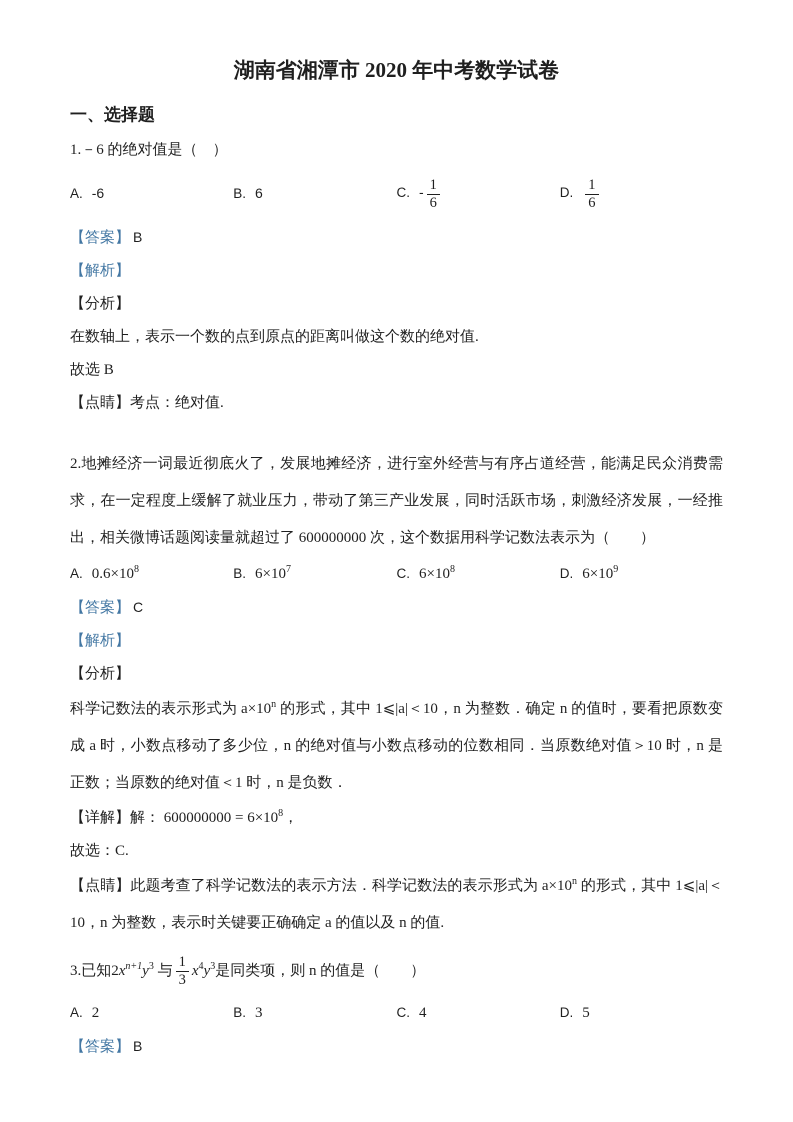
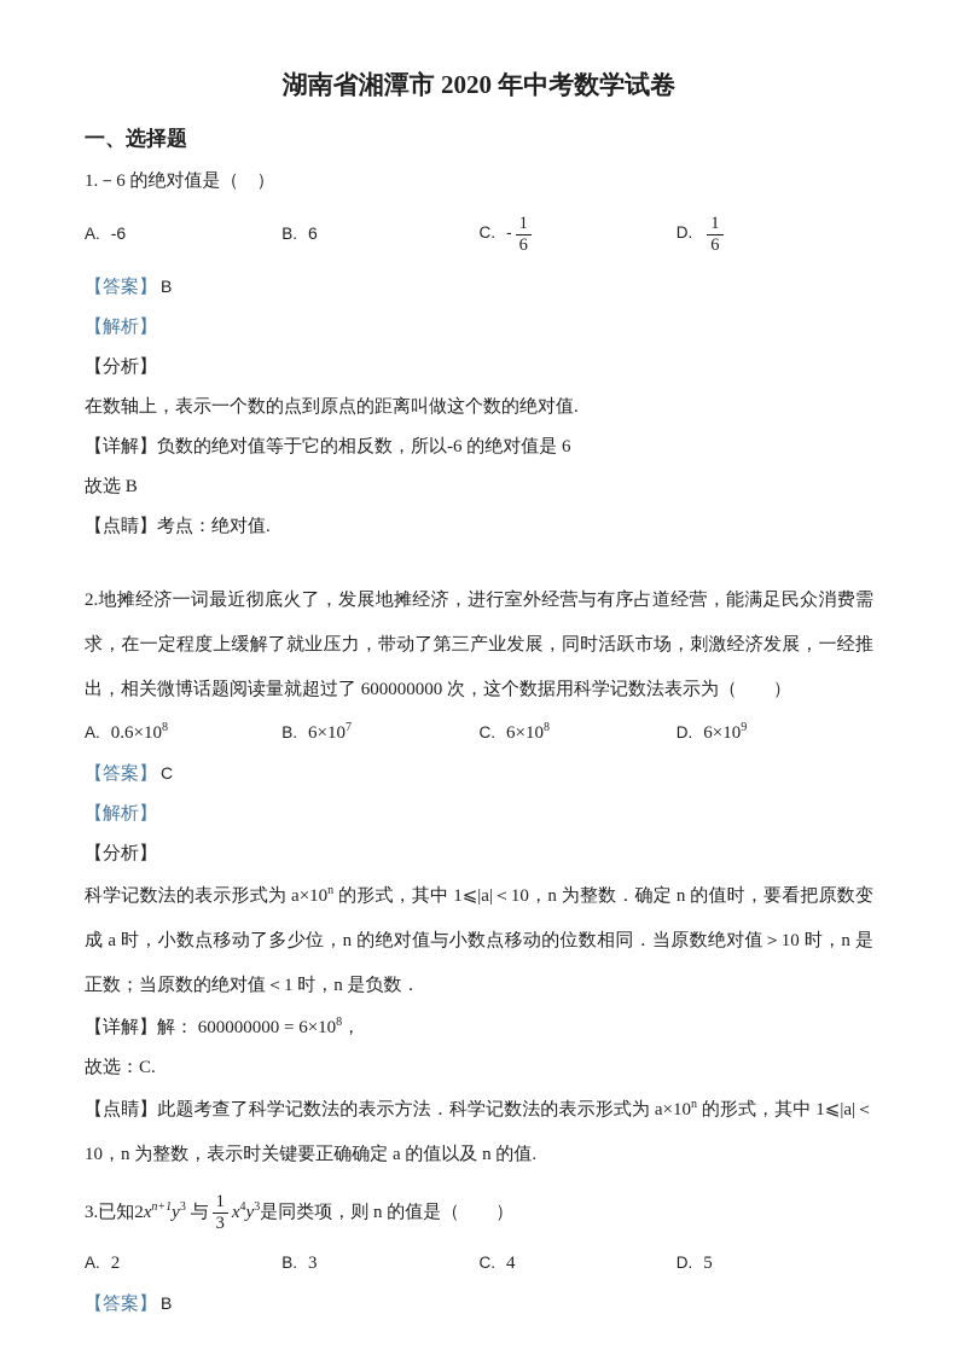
  湖南省湘潭市 2020 年中考数学试卷
  一、选择题
  1.－6 的绝对值是（ ）
  A. -6
  B. 6
  C. -
  1
  6
  D.
  1
  6
  【答案】 B
  【解析】
  【分析】
  在数轴上，表示一个数的点到原点的距离叫做这个数的绝对值.
+ 【详解】负数的绝对值等于它的相反数，所以-6 的绝对值是 6
  故选 B
  【点睛】考点：绝对值.
  2.地摊经济一词最近彻底火了，发展地摊经济，进行室外经营与有序占道经营，能满足民众消费需求，在一定程度上缓解了就业压力，带动了第三产业发展，同时活跃市场，刺激经济发展，一经推出，相关微博话题阅读量就超过了 600000000 次，这个数据用科学记数法表示为（ ）
  A. 0.6×108
  B. 6×107
  C. 6×108
  D. 6×109
  【答案】 C
  【解析】
  【分析】
  科学记数法的表示形式为 a×10n 的形式，其中 1⩽|a|＜10，n 为整数．确定 n 的值时，要看把原数变成 a 时，小数点移动了多少位，n 的绝对值与小数点移动的位数相同．当原数绝对值＞10 时，n 是正数；当原数的绝对值＜1 时，n 是负数．
  【详解】解： 600000000 = 6×108，
  故选：C.
  【点睛】此题考查了科学记数法的表示方法．科学记数法的表示形式为 a×10n 的形式，其中 1⩽|a|＜10，n 为整数，表示时关键要正确确定 a 的值以及 n 的值.
  3.已知2xn+1y3 与
  1
  3
  x4y3是同类项，则 n 的值是（ ）
  A. 2
  B. 3
  C. 4
  D. 5
  【答案】 B
